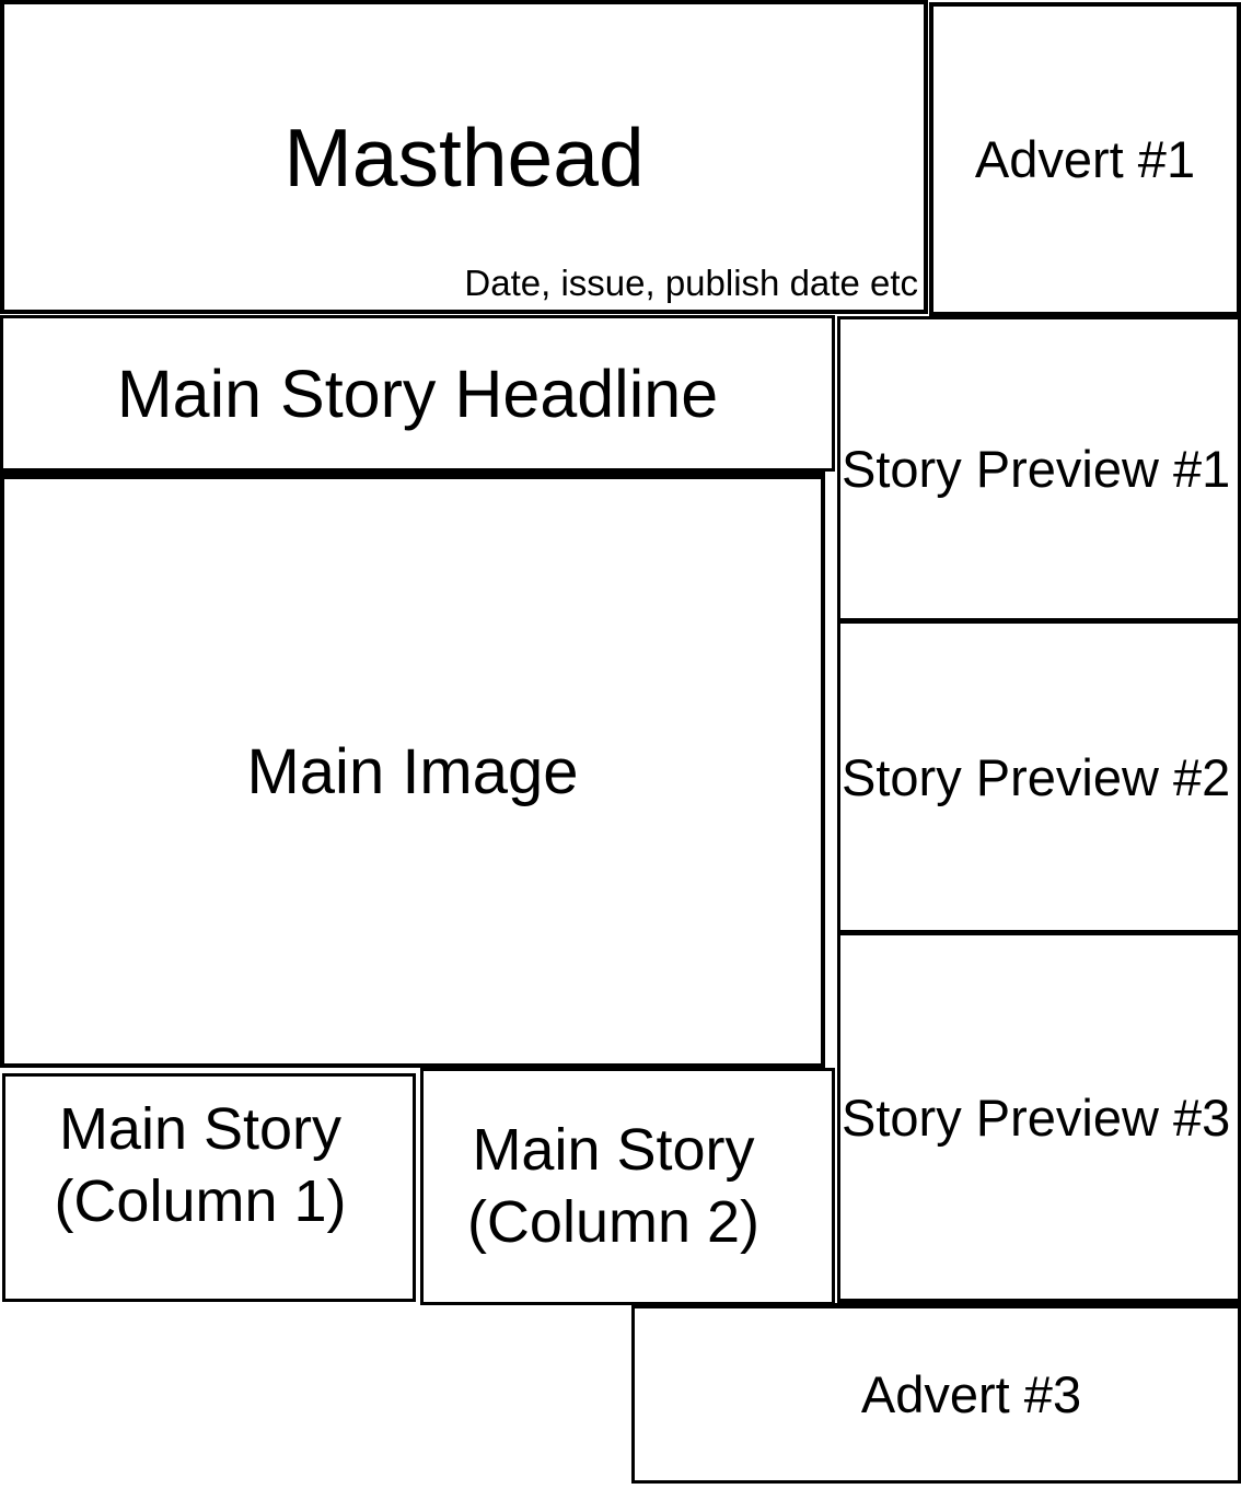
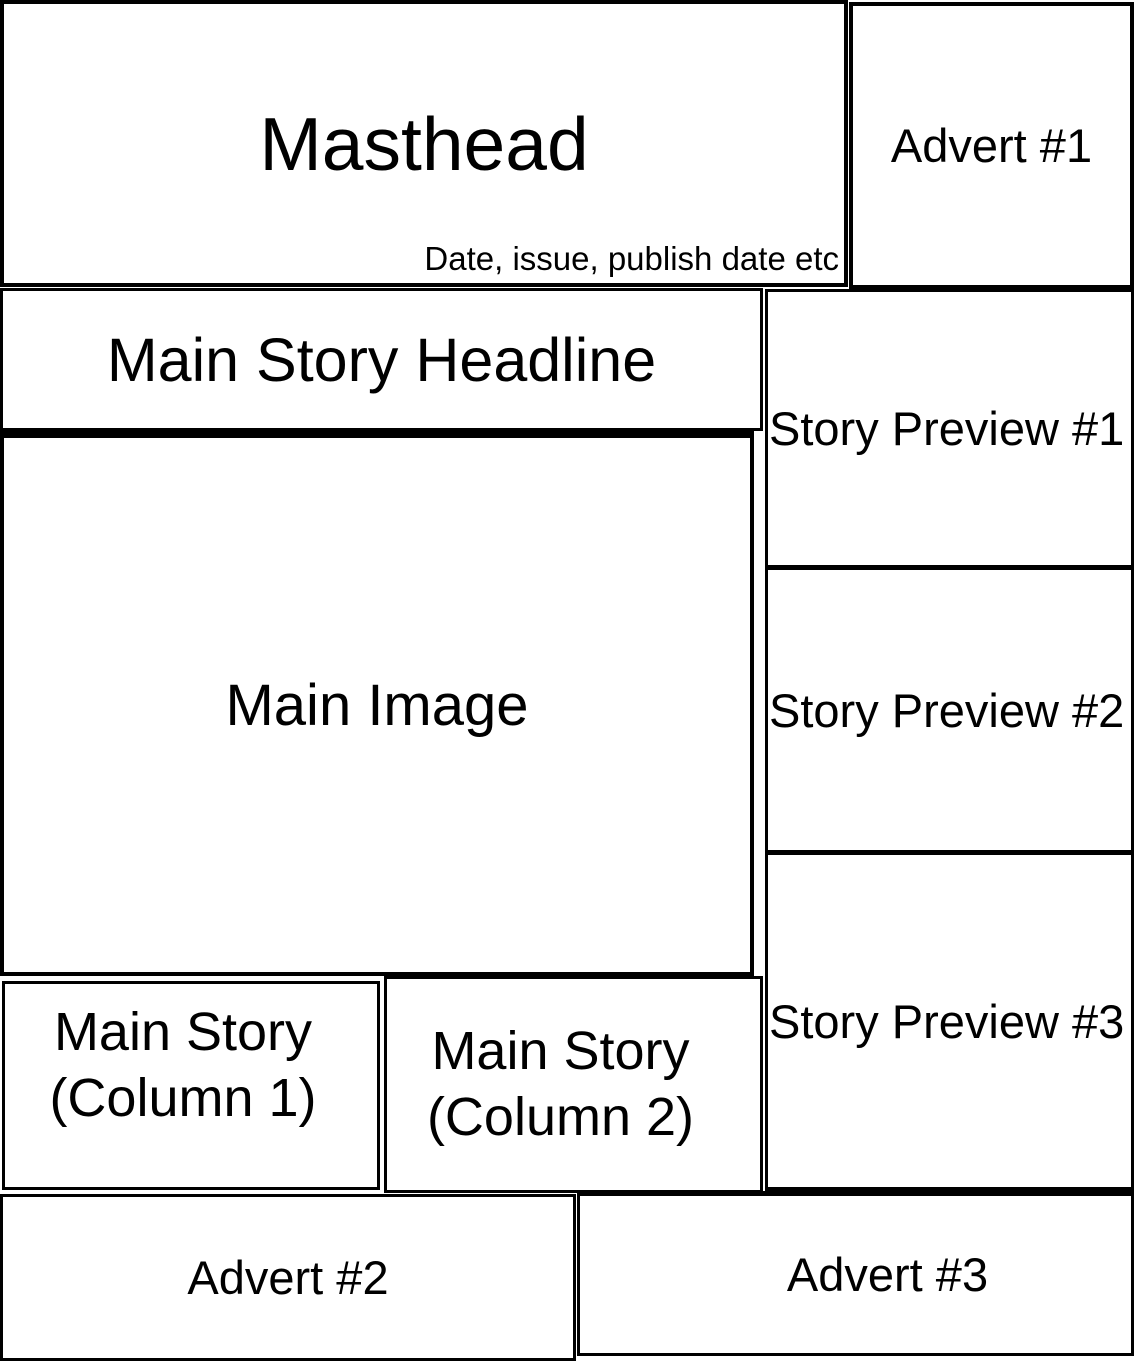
  Masthead
  Date, issue, publish date etc
  Advert #1
  Main Story Headline
  Main Image
  Story Preview #1
  Story Preview #2
  Story Preview #3
  Main Story
  (Column 1)
  Main Story
  (Column 2)
+ Advert #2
  Advert #3
